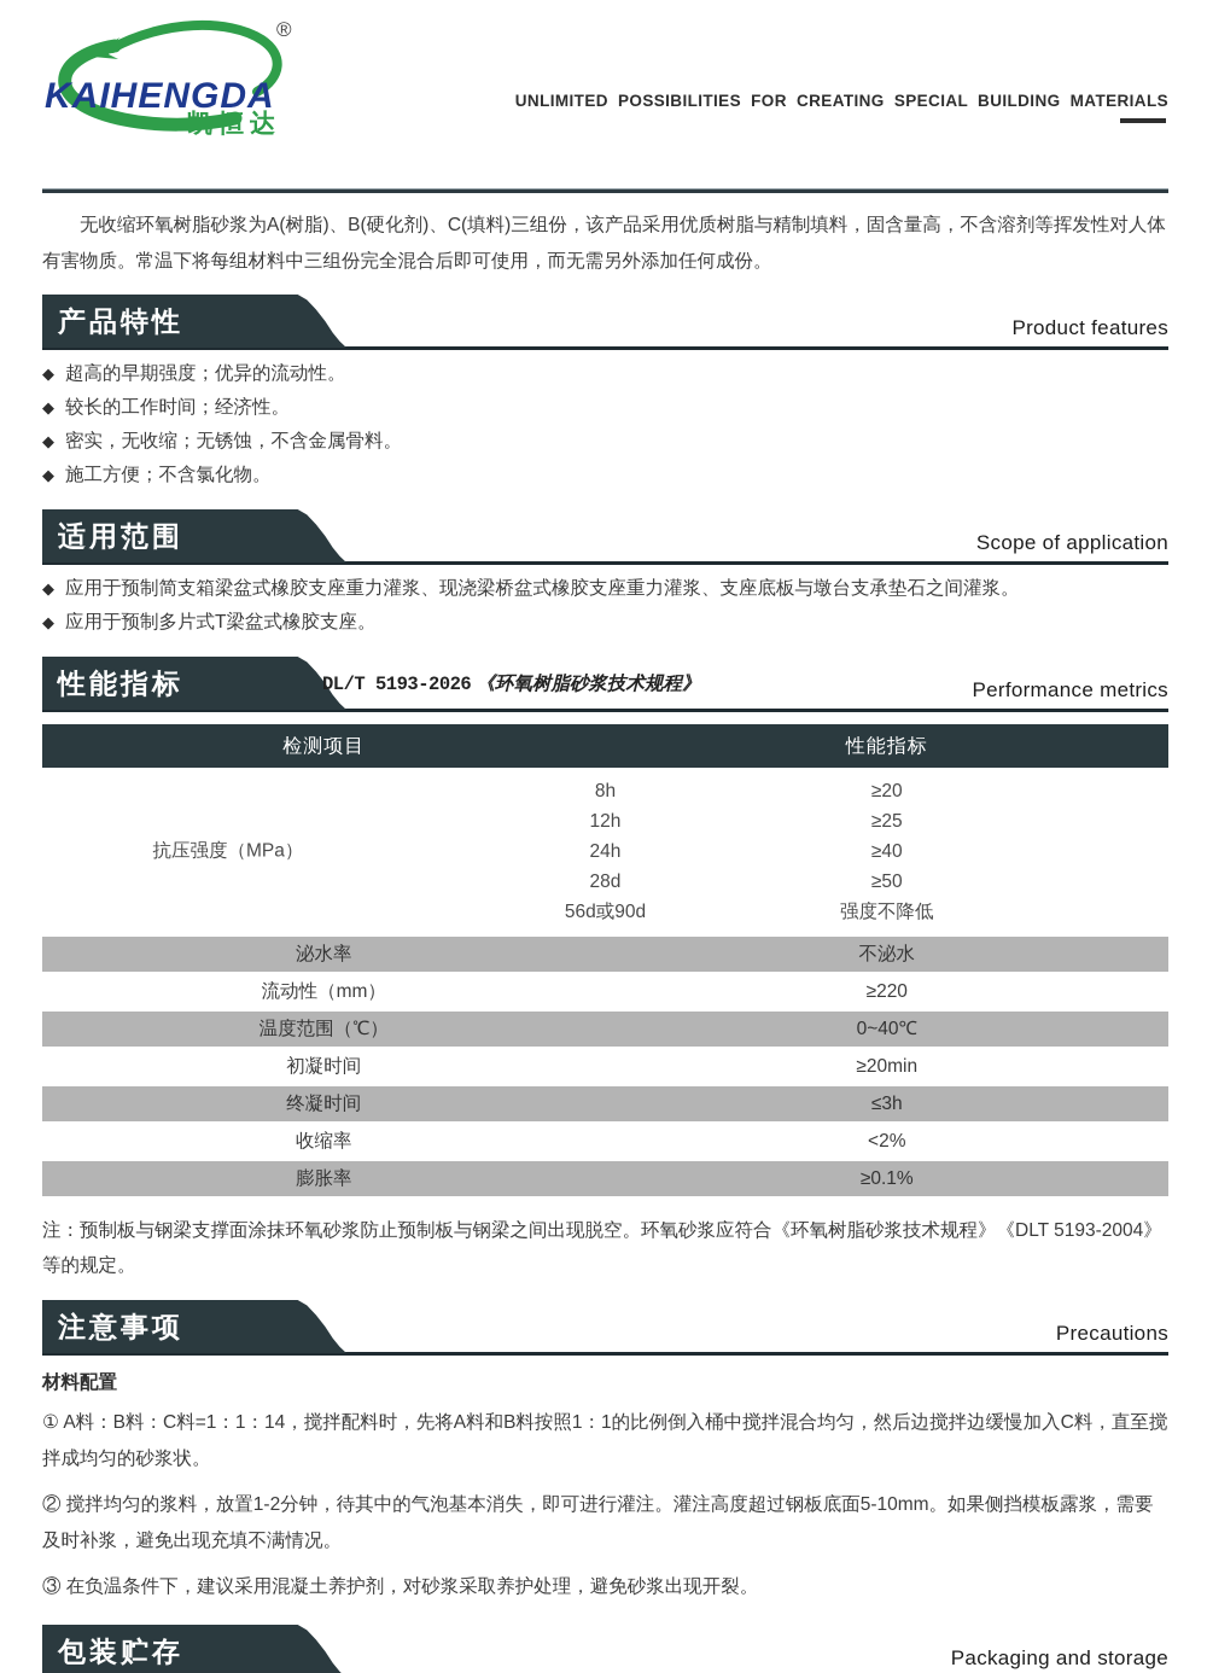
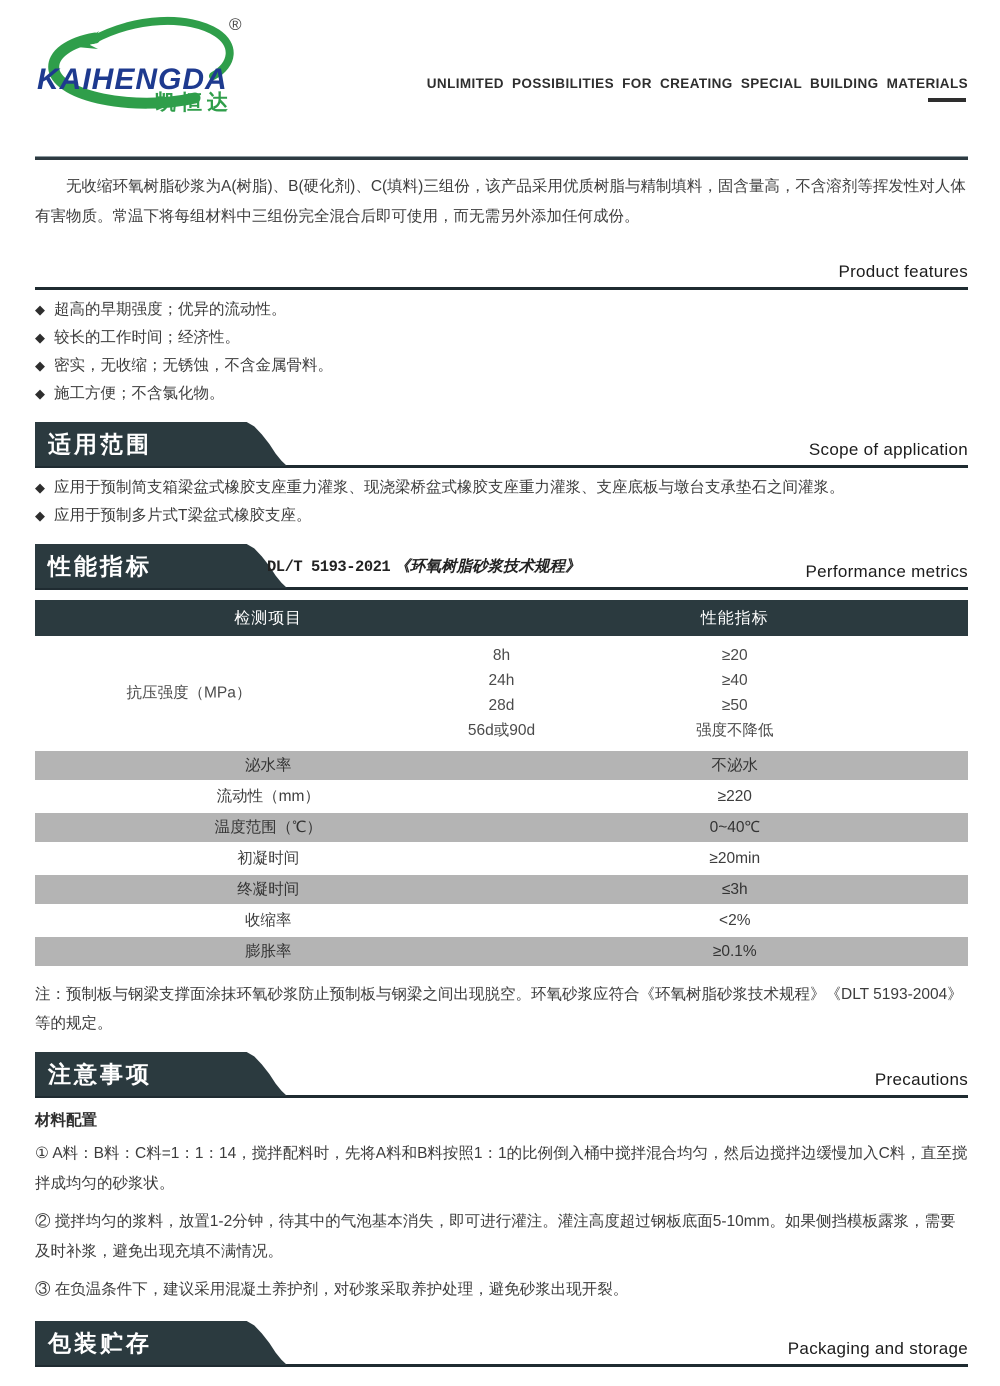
  KAIHENGDA
  凯恒达
  ®
  UNLIMITED POSSIBILITIES FOR CREATING SPECIAL BUILDING MATERIALS
  无收缩环氧树脂砂浆为A(树脂)、B(硬化剂)、C(填料)三组份，该产品采用优质树脂与精制填料，固含量高，不含溶剂等挥发性对人体有害物质。常温下将每组材料中三组份完全混合后即可使用，而无需另外添加任何成份。
- 产品特性
  Product features
  ◆
  超高的早期强度；优异的流动性。
  ◆
  较长的工作时间；经济性。
  ◆
  密实，无收缩；无锈蚀，不含金属骨料。
  ◆
  施工方便；不含氯化物。
  适用范围
  Scope of application
  ◆
  应用于预制简支箱梁盆式橡胶支座重力灌浆、现浇梁桥盆式橡胶支座重力灌浆、支座底板与墩台支承垫石之间灌浆。
  ◆
  应用于预制多片式T梁盆式橡胶支座。
  性能指标
- DL/T 5193-2026 《环氧树脂砂浆技术规程》
+ DL/T 5193-2021 《环氧树脂砂浆技术规程》
  Performance metrics
  检测项目
  性能指标
  抗压强度（MPa）
  8h
  ≥20
- 12h
- ≥25
  24h
  ≥40
  28d
  ≥50
  56d或90d
  强度不降低
  泌水率
  不泌水
  流动性（mm）
  ≥220
  温度范围（℃）
  0~40℃
  初凝时间
  ≥20min
  终凝时间
  ≤3h
  收缩率
  <2%
  膨胀率
  ≥0.1%
  注：预制板与钢梁支撑面涂抹环氧砂浆防止预制板与钢梁之间出现脱空。环氧砂浆应符合《环氧树脂砂浆技术规程》《DLT 5193-2004》等的规定。
  注意事项
  Precautions
  材料配置
  ① A料：B料：C料=1：1：14，搅拌配料时，先将A料和B料按照1：1的比例倒入桶中搅拌混合均匀，然后边搅拌边缓慢加入C料，直至搅拌成均匀的砂浆状。
  ② 搅拌均匀的浆料，放置1-2分钟，待其中的气泡基本消失，即可进行灌注。灌注高度超过钢板底面5-10mm。如果侧挡模板露浆，需要及时补浆，避免出现充填不满情况。
  ③ 在负温条件下，建议采用混凝土养护剂，对砂浆采取养护处理，避免砂浆出现开裂。
  包装贮存
  Packaging and storage
